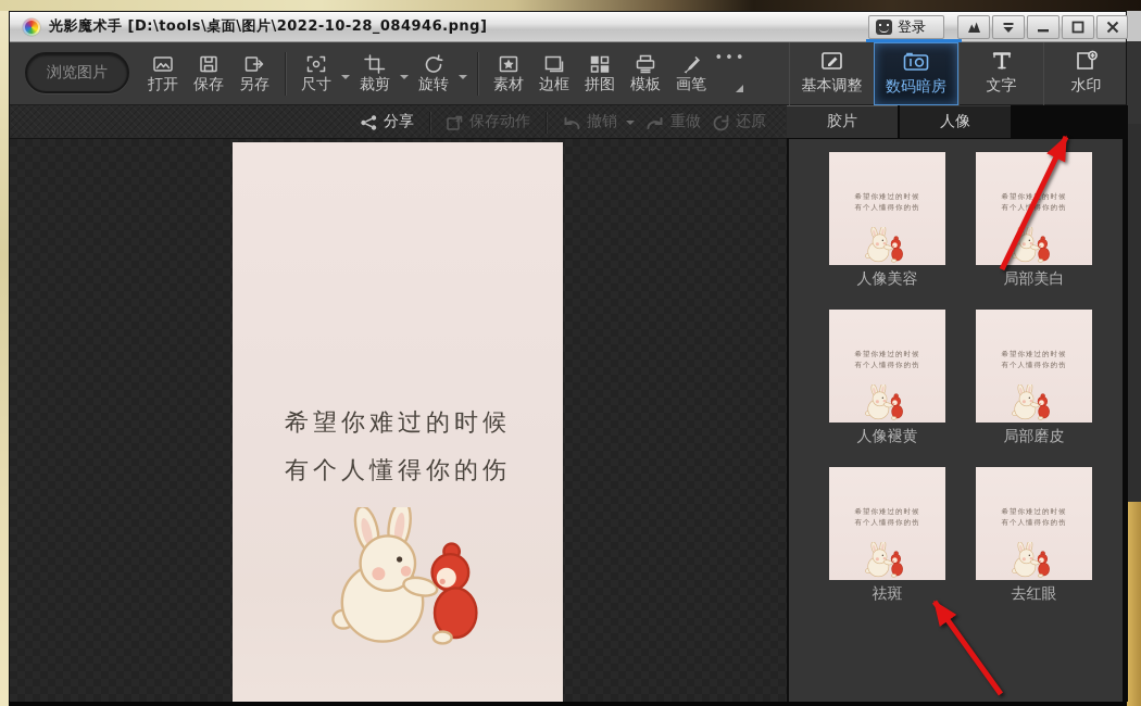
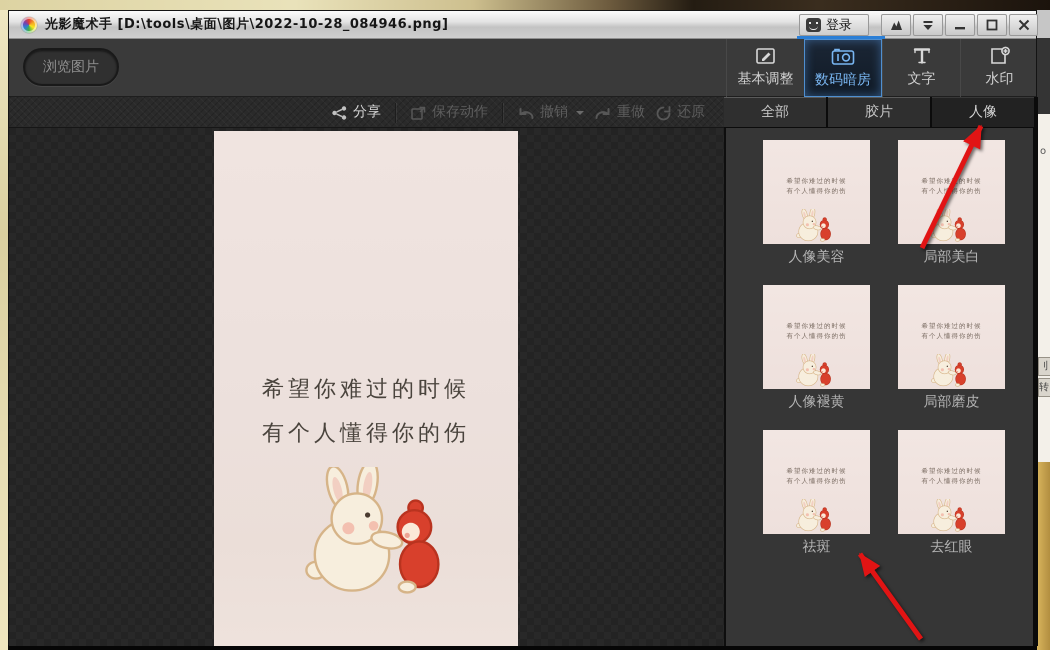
+ o
+ 刂
+ 转
  光影魔术手 [D:\tools\桌面\图片\2022-10-28_084946.png]
  登录
  浏览图片
- 打开
- 保存
- 另存
- 尺寸
- 裁剪
- 旋转
- 素材
- 边框
- 拼图
- 模板
- 画笔
- •••
  基本调整
  数码暗房
  文字
  水印
  分享
  保存动作
  撤销
  重做
  还原
+ 全部
  胶片
  人像
  希望你难过的时候
  有个人懂得你的伤
  希望你难过的时候
  有个人懂得你的伤
  人像美容
  希望你难的时候
  有个人得你的伤
  局部美白
  希望你难过的时候
  有个人懂得你的伤
  人像褪黄
  希望你难过的时候
  有个人懂得你的伤
  局部磨皮
  希望你难过的时候
  有个人懂得你的伤
  祛斑
  希望你难过的时候
  有个人懂得你的伤
  去红眼
